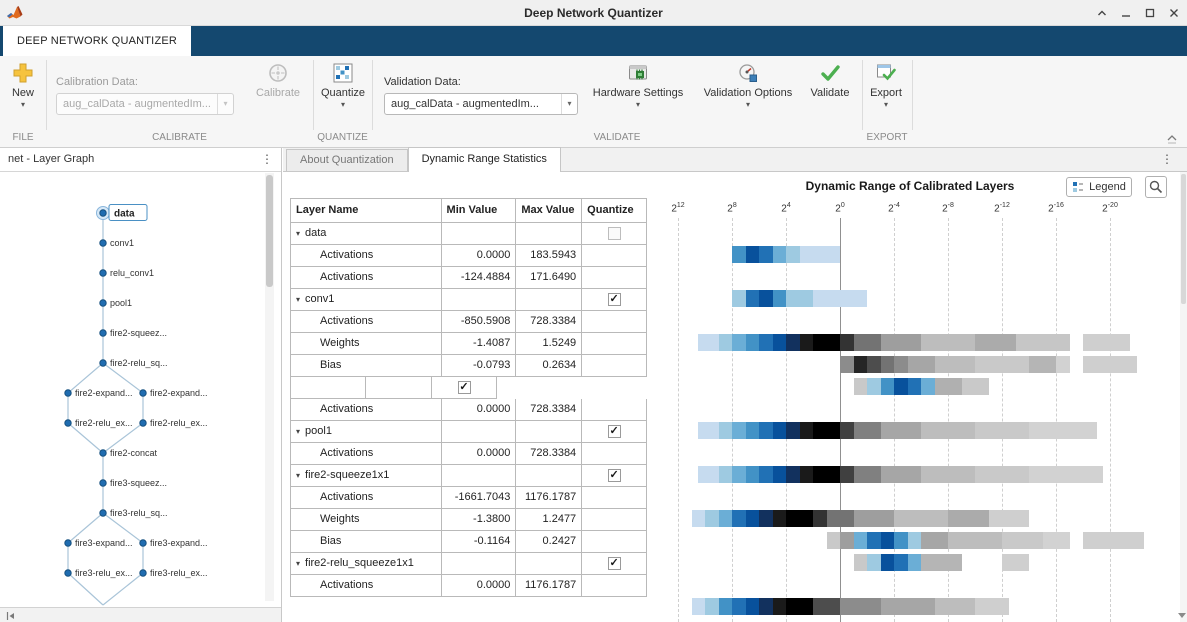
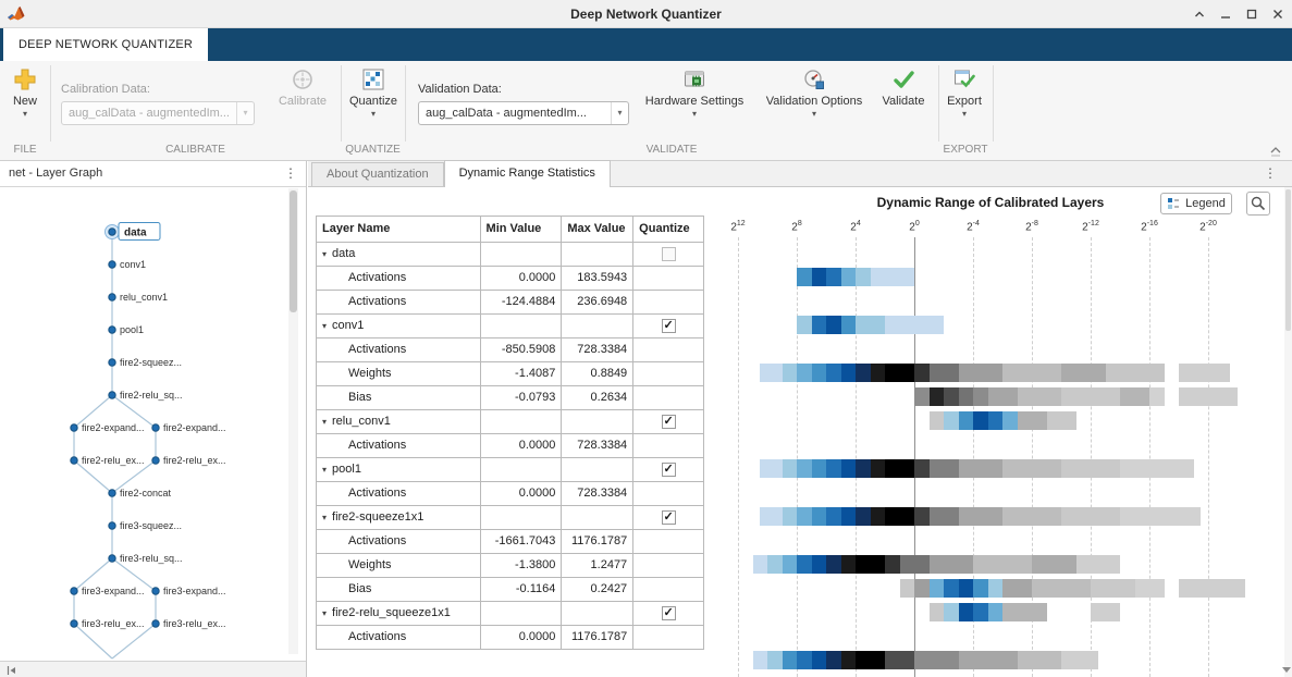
  Deep Network Quantizer
  DEEP NETWORK QUANTIZER
  New
  ▾
  Calibration Data:
  aug_calData - augmentedIm...
  ▾
  Calibrate
  Quantize
  ▾
  Validation Data:
  aug_calData - augmentedIm...
  ▾
  Hardware Settings
  ▾
  Validation Options
  ▾
  Validate
  Export
  ▾
  FILE
  CALIBRATE
  QUANTIZE
  VALIDATE
  EXPORT
  net - Layer Graph
  ⋮
  data
  conv1
  relu_conv1
  pool1
  fire2-squeez...
  fire2-relu_sq...
  fire2-expand...
  fire2-expand...
  fire2-relu_ex...
  fire2-relu_ex...
  fire2-concat
  fire3-squeez...
  fire3-relu_sq...
  fire3-expand...
  fire3-expand...
  fire3-relu_ex...
  fire3-relu_ex...
  About Quantization
  Dynamic Range Statistics
  ⋮
  Layer Name
  Min Value
  Max Value
  Quantize
  ▾ data
  Activations
  0.0000
  183.5943
  Activations
  -124.4884
- 171.6490
+ 236.6948
  ▾ conv1
  ✓
  Activations
  -850.5908
  728.3384
  Weights
  -1.4087
- 1.5249
+ 0.8849
  Bias
  -0.0793
  0.2634
+ ▾ relu_conv1
  ✓
  Activations
  0.0000
  728.3384
  ▾ pool1
  ✓
  Activations
  0.0000
  728.3384
  ▾ fire2-squeeze1x1
  ✓
  Activations
  -1661.7043
  1176.1787
  Weights
  -1.3800
  1.2477
  Bias
  -0.1164
  0.2427
  ▾ fire2-relu_squeeze1x1
  ✓
  Activations
  0.0000
  1176.1787
  Dynamic Range of Calibrated Layers
  Legend
